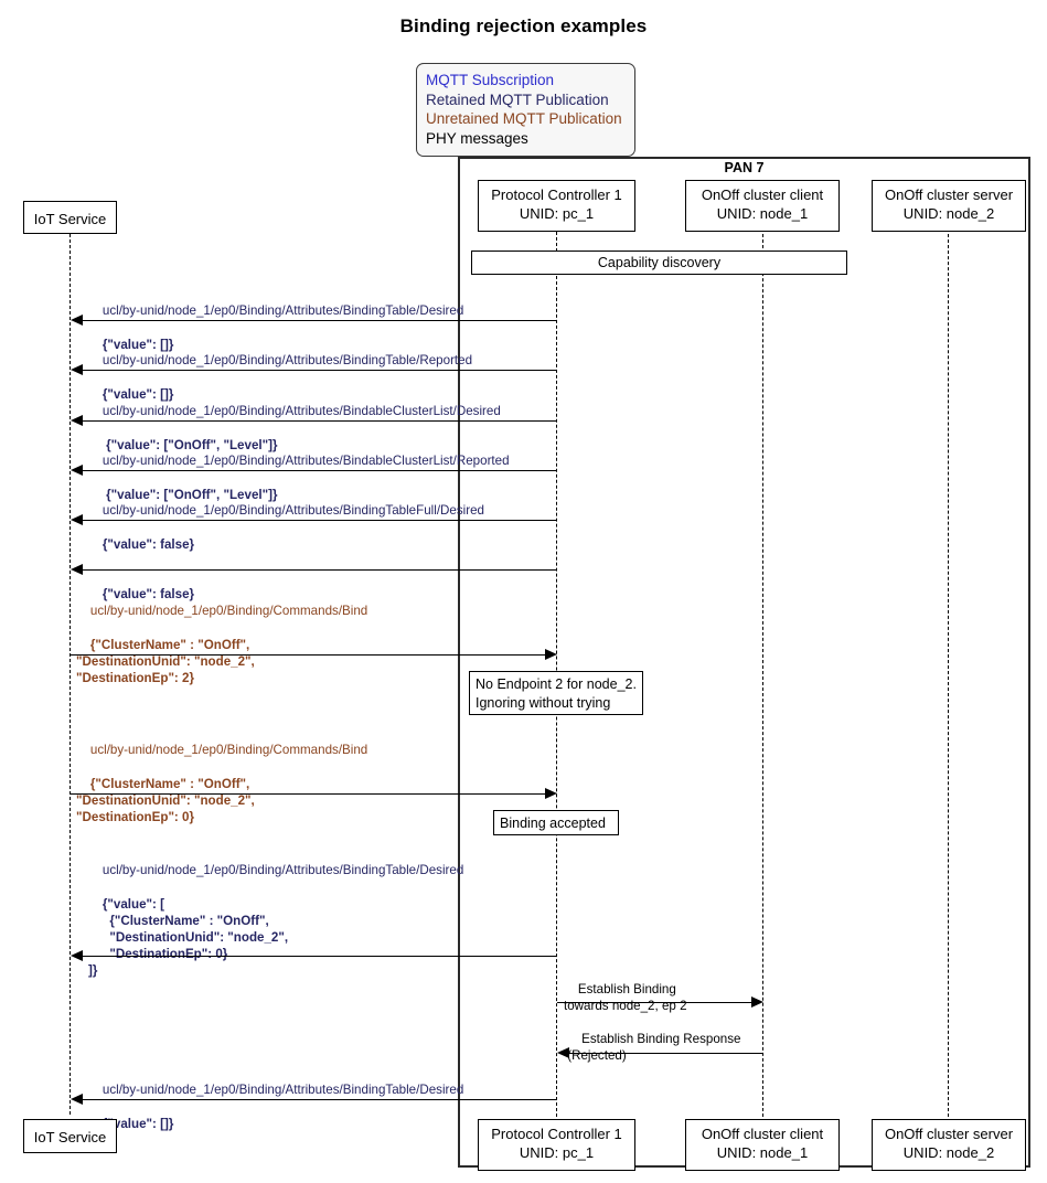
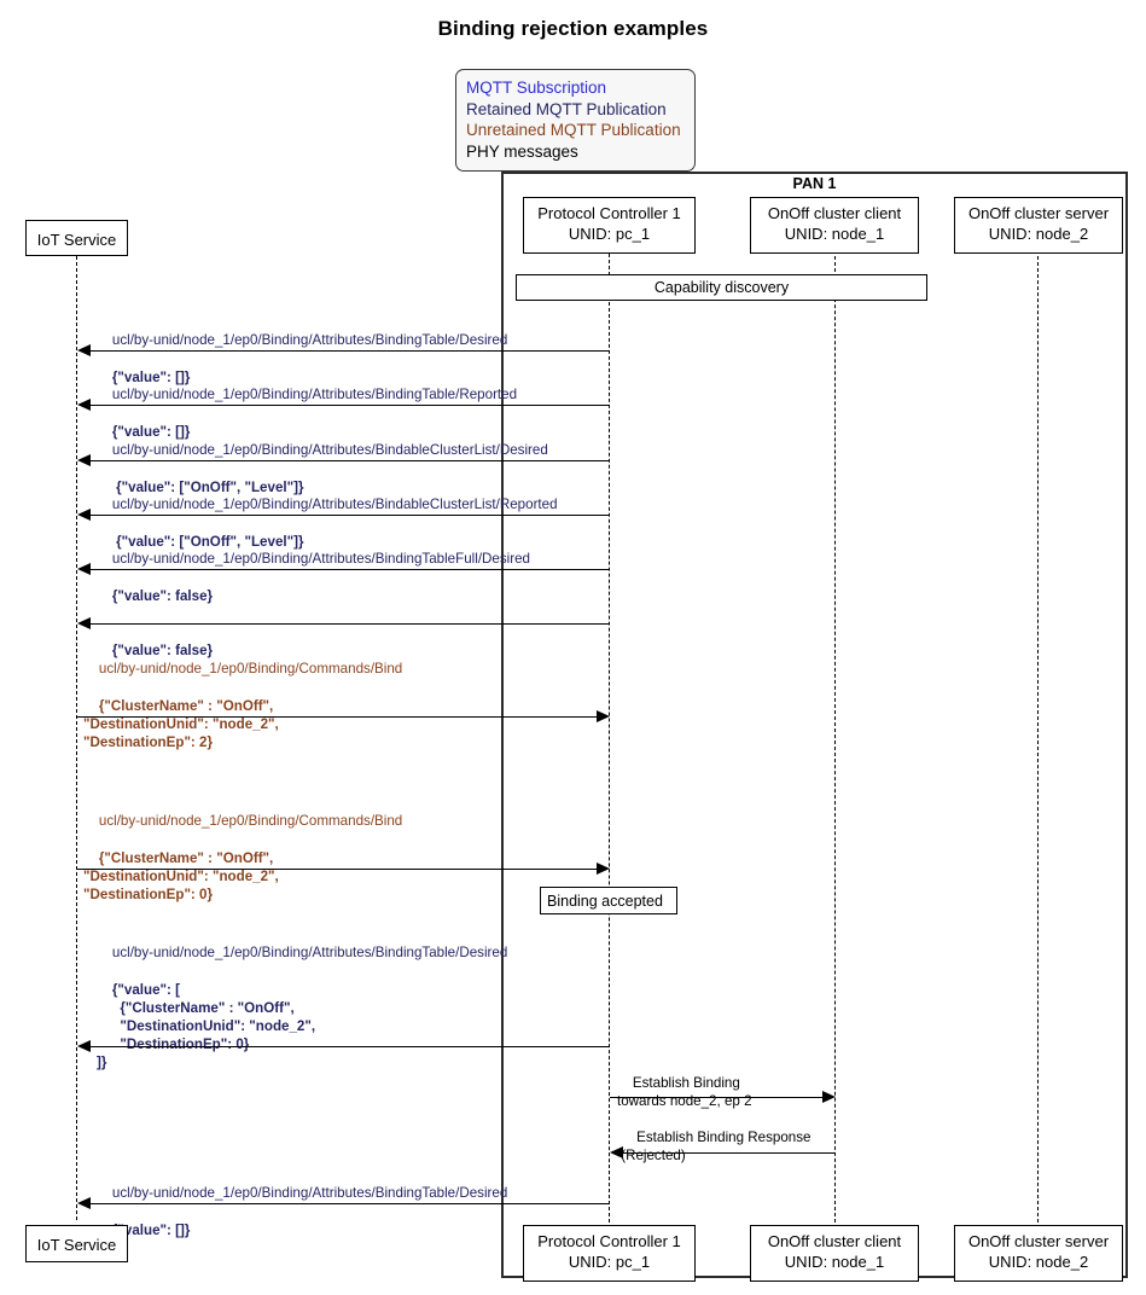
  Binding rejection examples
  MQTT Subscription
  Retained MQTT Publication
  Unretained MQTT Publication
  PHY messages
- PAN 7
+ PAN 1
  IoT Service
  Protocol Controller 1
  UNID: pc_1
  OnOff cluster client
  UNID: node_1
  OnOff cluster server
  UNID: node_2
  Capability discovery
  ucl/by-unid/node_1/ep0/Binding/Attributes/BindingTable/Desired
  {"value": []}
  ucl/by-unid/node_1/ep0/Binding/Attributes/BindingTable/Reported
  {"value": []}
  ucl/by-unid/node_1/ep0/Binding/Attributes/BindableClusterList/Desired
  {"value": ["OnOff", "Level"]}
  ucl/by-unid/node_1/ep0/Binding/Attributes/BindableClusterList/Reported
  {"value": ["OnOff", "Level"]}
  ucl/by-unid/node_1/ep0/Binding/Attributes/BindingTableFull/Desired
  {"value": false}
  {"value": false}
  ucl/by-unid/node_1/ep0/Binding/Commands/Bind
  {"ClusterName" : "OnOff",
  "DestinationUnid": "node_2",
  "DestinationEp": 2}
- No Endpoint 2 for node_2.
- Ignoring without trying
  ucl/by-unid/node_1/ep0/Binding/Commands/Bind
  {"ClusterName" : "OnOff",
  "DestinationUnid": "node_2",
  "DestinationEp": 0}
  Binding accepted
  ucl/by-unid/node_1/ep0/Binding/Attributes/BindingTable/Desired
  {"value": [
  {"ClusterName" : "OnOff",
  "DestinationUnid": "node_2",
  "DestinationEp": 0}
  ]}
  Establish Binding
  towards node_2, ep 2
  Establish Binding Response
  (Rejected)
  ucl/by-unid/node_1/ep0/Binding/Attributes/BindingTable/Desired
  value": []}
  IoT Service
  Protocol Controller 1
  UNID: pc_1
  OnOff cluster client
  UNID: node_1
  OnOff cluster server
  UNID: node_2
